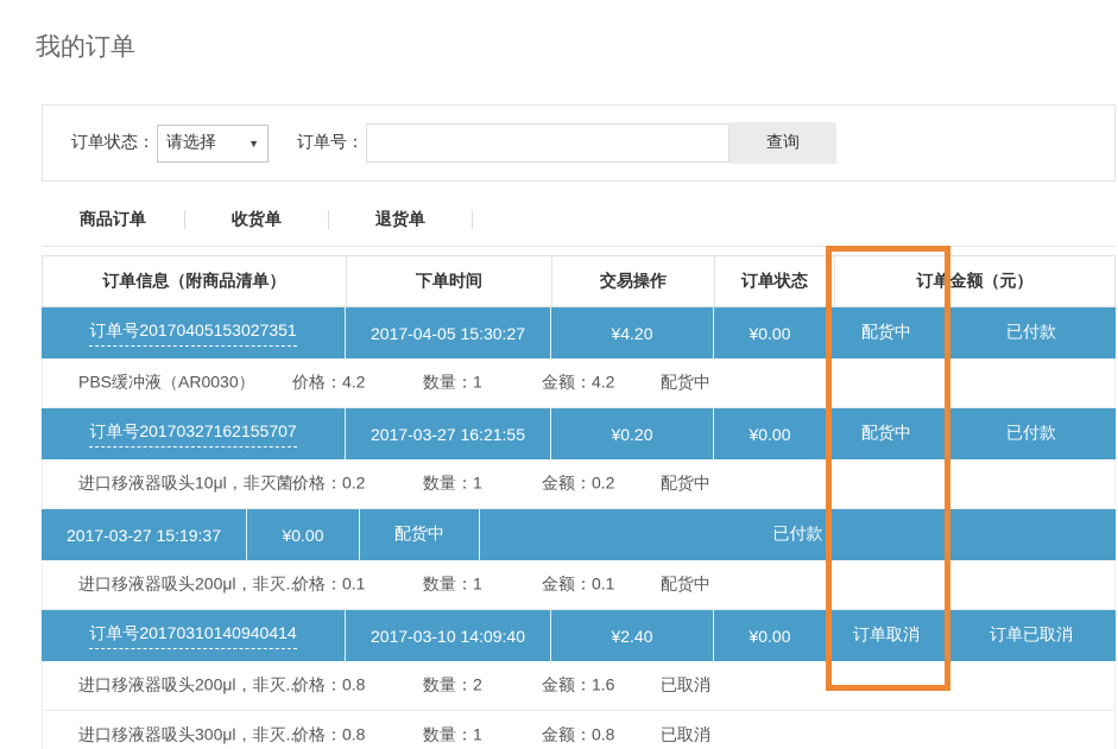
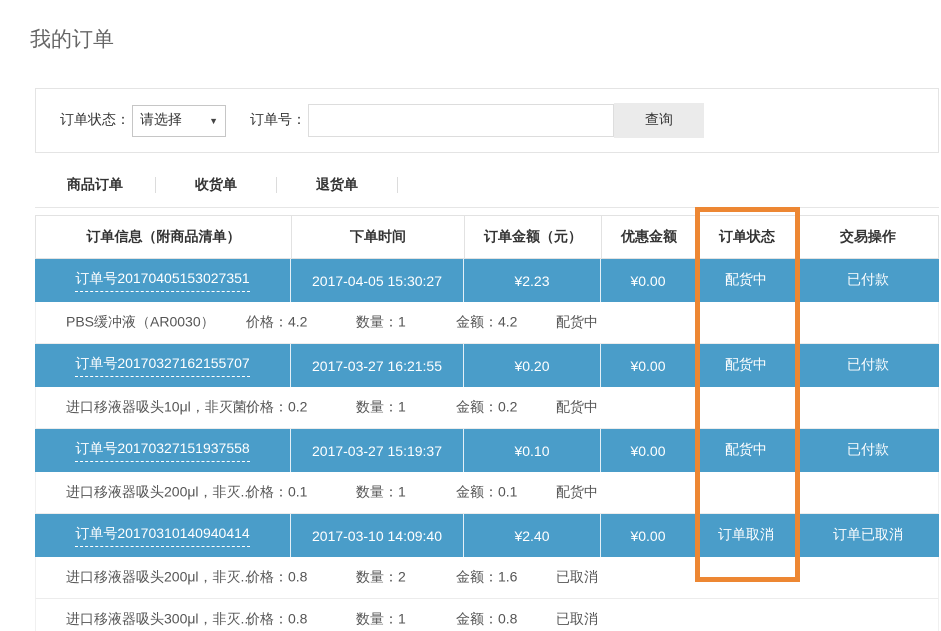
  我的订单
  订单状态：
  请选择
  ▼
  订单号：
  查询
  商品订单
  收货单
  退货单
  订单信息（附商品清单）
  下单时间
- 交易操作
+ 订单金额（元）
+ 优惠金额
  订单状态
- 订单金额（元）
+ 交易操作
  订单号20170405153027351
  2017-04-05 15:30:27
- ¥4.20
+ ¥2.23
  ¥0.00
  配货中
  已付款
  PBS缓冲液（AR0030）
  价格：4.2
  数量：1
  金额：4.2
  配货中
  订单号20170327162155707
  2017-03-27 16:21:55
  ¥0.20
  ¥0.00
  配货中
  已付款
  进口移液器吸头10μl，非灭菌...
  价格：0.2
  数量：1
  金额：0.2
  配货中
+ 订单号20170327151937558
  2017-03-27 15:19:37
+ ¥0.10
  ¥0.00
  配货中
  已付款
  进口移液器吸头200μl，非灭...
  价格：0.1
  数量：1
  金额：0.1
  配货中
  订单号20170310140940414
  2017-03-10 14:09:40
  ¥2.40
  ¥0.00
  订单取消
  订单已取消
  进口移液器吸头200μl，非灭...
  价格：0.8
  数量：2
  金额：1.6
  已取消
  进口移液器吸头300μl，非灭...
  价格：0.8
  数量：1
  金额：0.8
  已取消
